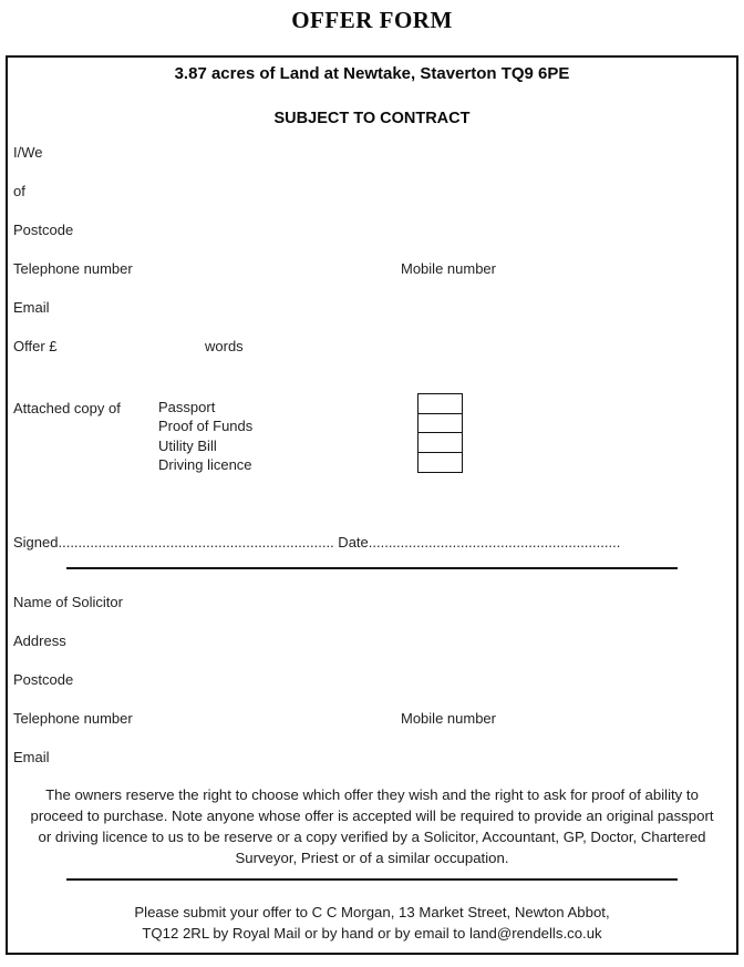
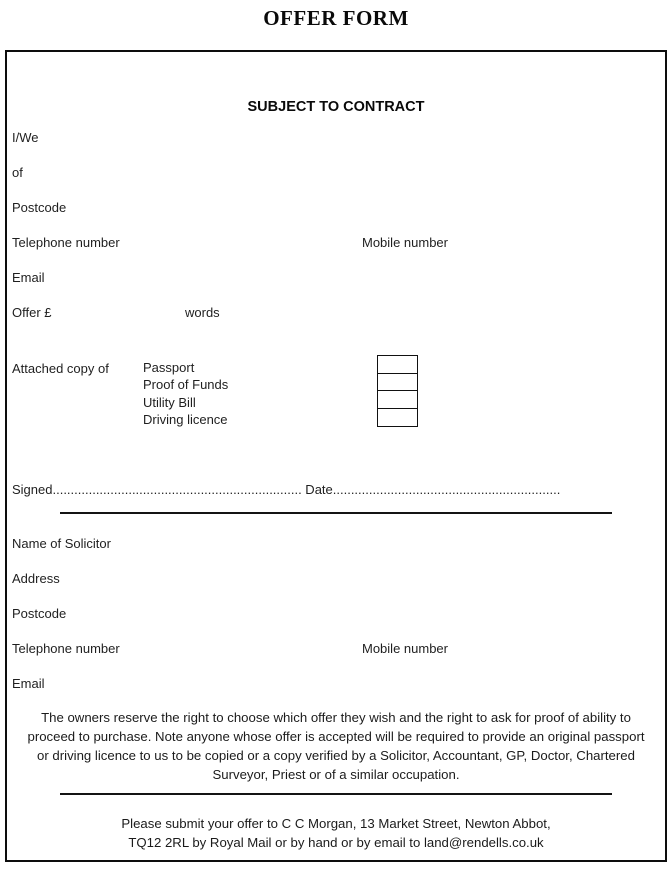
  OFFER FORM
- 3.87 acres of Land at Newtake, Staverton TQ9 6PE
  SUBJECT TO CONTRACT
  I/We
  of
  Postcode
  Telephone number
  Mobile number
  Email
  Offer £
  words
  Attached copy of
  Passport
  Proof of Funds
  Utility Bill
  Driving licence
  Signed..................................................................... Date...............................................................
  Name of Solicitor
  Address
  Postcode
  Telephone number
  Mobile number
  Email
- The owners reserve the right to choose which offer they wish and the right to ask for proof of ability to proceed to purchase. Note anyone whose offer is accepted will be required to provide an original passport or driving licence to us to be reserve or a copy verified by a Solicitor, Accountant, GP, Doctor, Chartered Surveyor, Priest or of a similar occupation.
+ The owners reserve the right to choose which offer they wish and the right to ask for proof of ability to proceed to purchase. Note anyone whose offer is accepted will be required to provide an original passport or driving licence to us to be copied or a copy verified by a Solicitor, Accountant, GP, Doctor, Chartered Surveyor, Priest or of a similar occupation.
  Please submit your offer to C C Morgan, 13 Market Street, Newton Abbot,
  TQ12 2RL by Royal Mail or by hand or by email to land@rendells.co.uk
